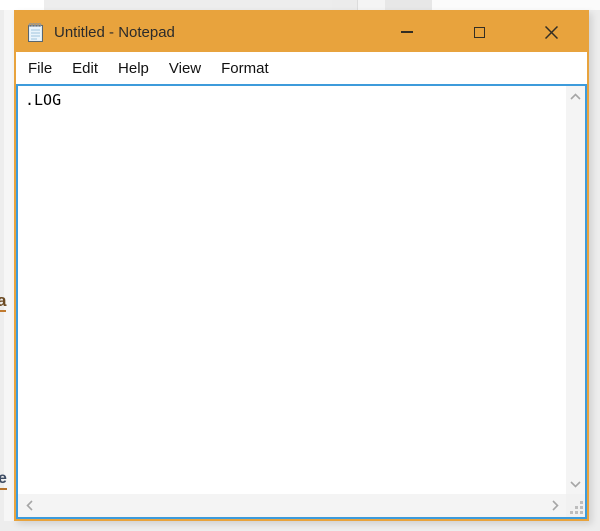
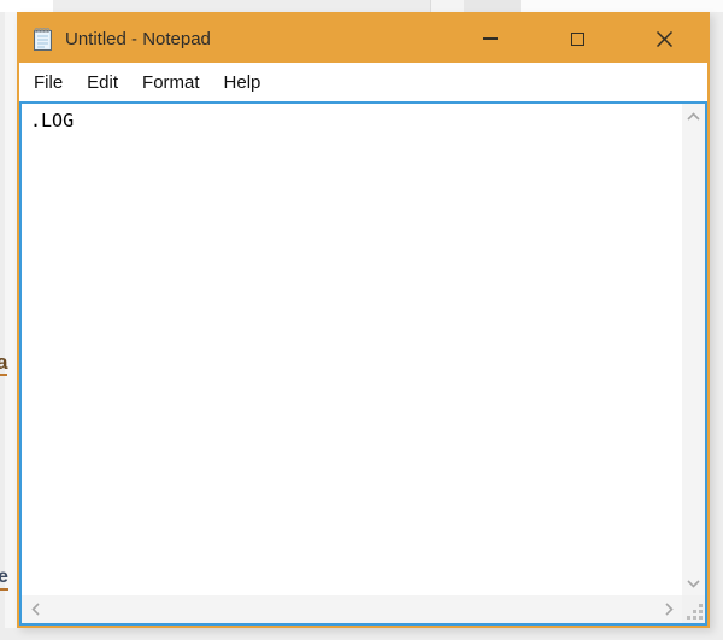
  a
  e
  Untitled - Notepad
  File
  Edit
- Help
+ Format
- View
- Format
+ Help
  .LOG
